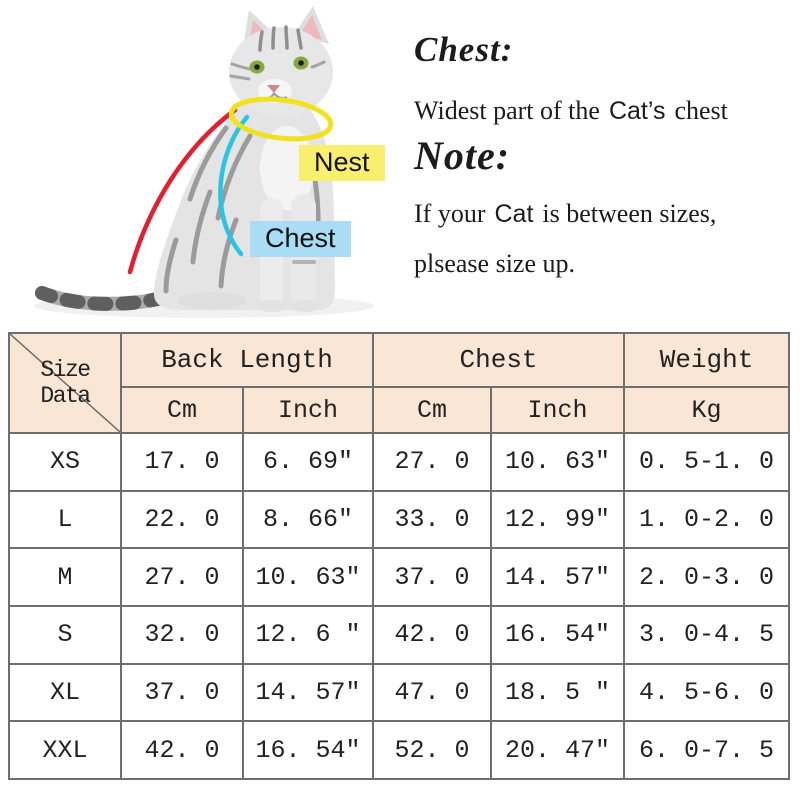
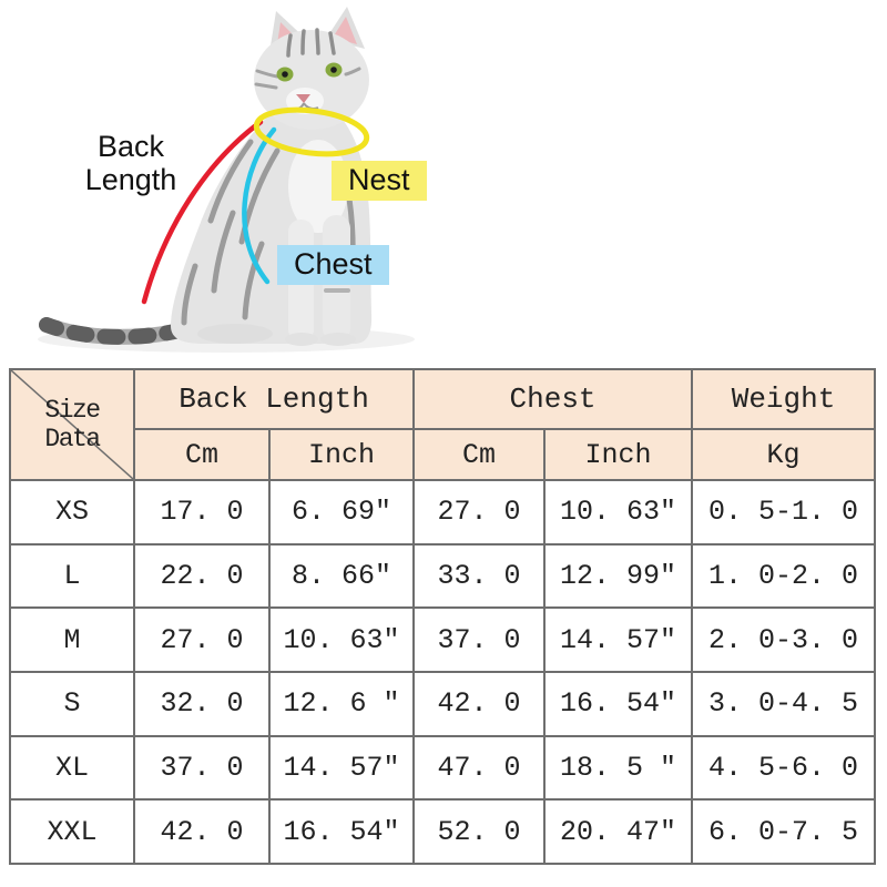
+ Back
+ Length
  Nest
  Chest
- Chest:
- Widest part of the Cat’s chest
- Note:
- If your Cat is between sizes,
- plsease size up.
  Size Data	Back Length	Chest	Weight
  Cm	Inch	Cm	Inch	Kg
  XS	17. 0	6. 69″	27. 0	10. 63″	0. 5-1. 0
  L	22. 0	8. 66″	33. 0	12. 99″	1. 0-2. 0
  M	27. 0	10. 63″	37. 0	14. 57″	2. 0-3. 0
  S	32. 0	12. 6 ″	42. 0	16. 54″	3. 0-4. 5
  XL	37. 0	14. 57″	47. 0	18. 5 ″	4. 5-6. 0
  XXL	42. 0	16. 54″	52. 0	20. 47″	6. 0-7. 5
